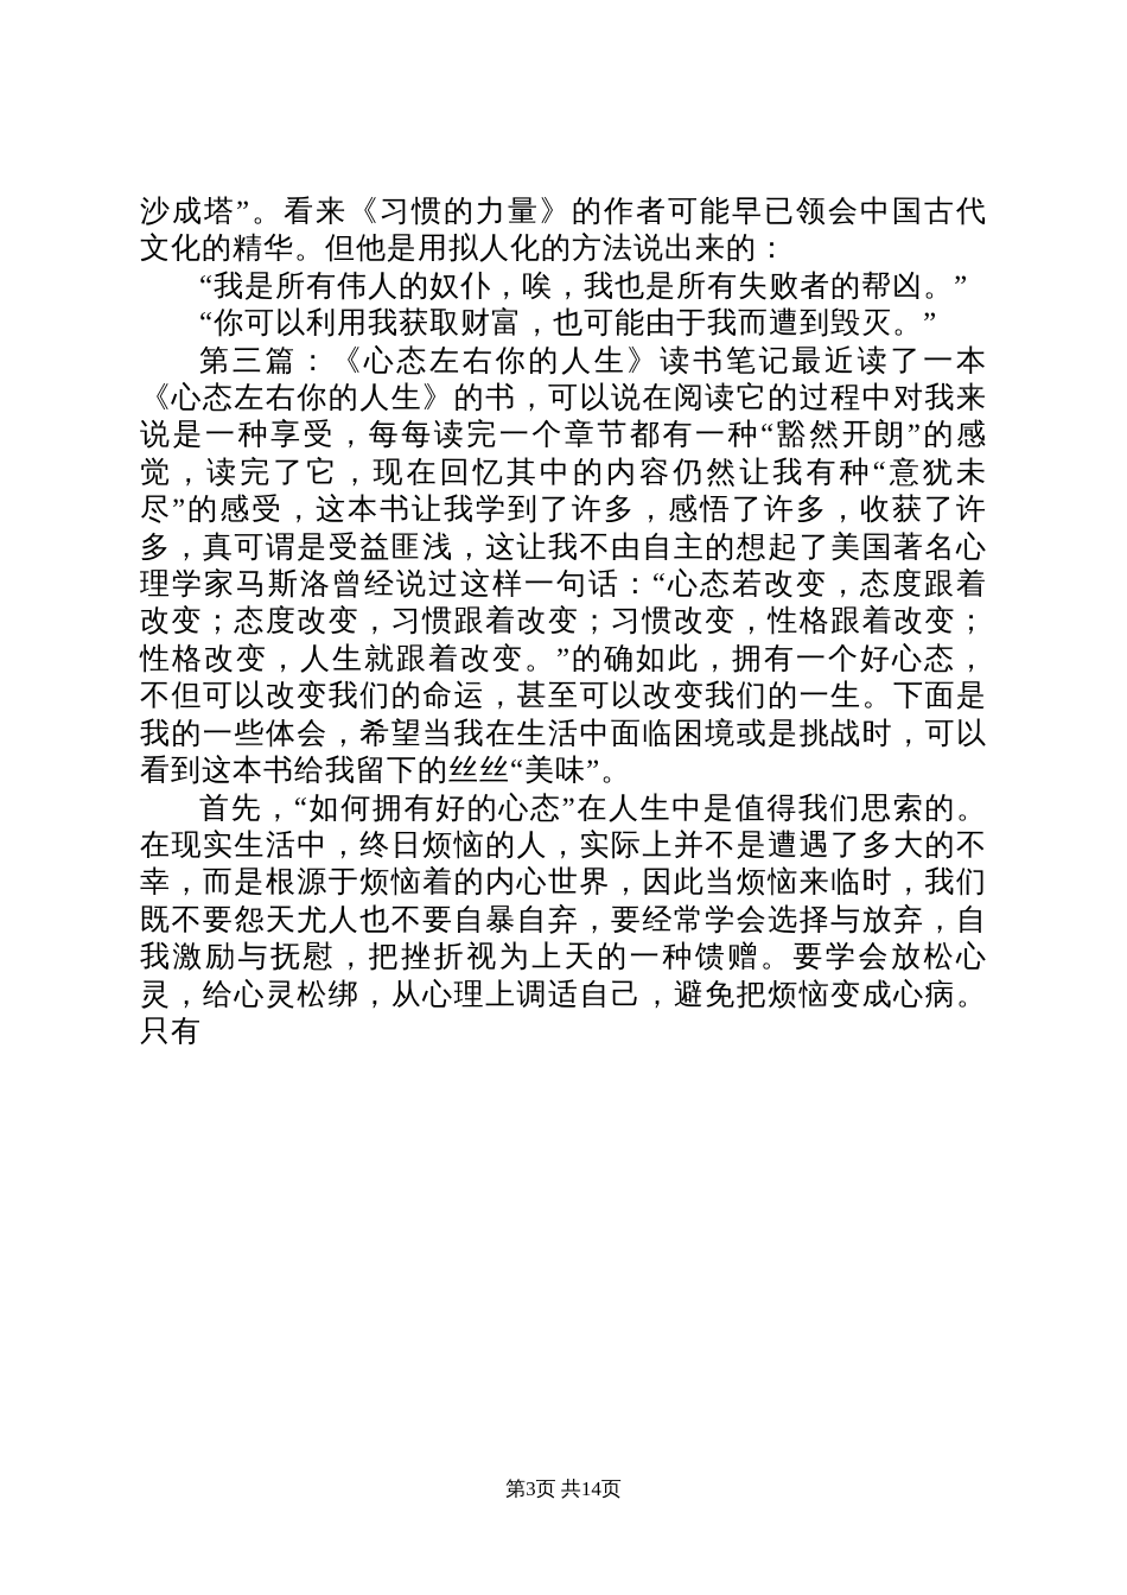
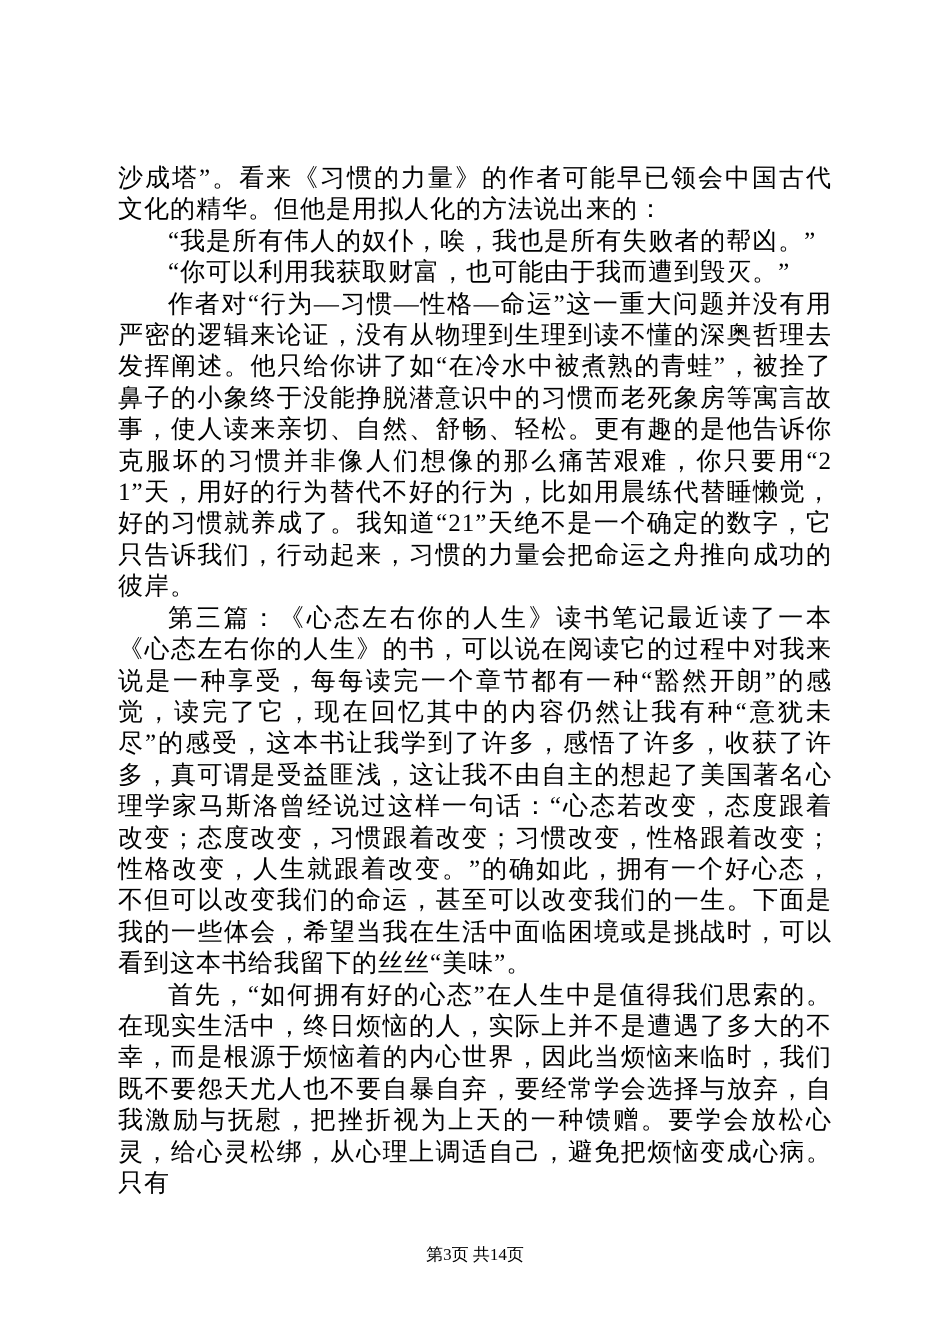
  沙成塔”。看来《习惯的力量》的作者可能早已领会中国古代文化的精华。但他是用拟人化的方法说出来的：
  “我是所有伟人的奴仆，唉，我也是所有失败者的帮凶。”
  “你可以利用我获取财富，也可能由于我而遭到毁灭。”
+ 作者对“行为—习惯—性格—命运”这一重大问题并没有用严密的逻辑来论证，没有从物理到生理到读不懂的深奥哲理去发挥阐述。他只给你讲了如“在冷水中被煮熟的青蛙”，被拴了鼻子的小象终于没能挣脱潜意识中的习惯而老死象房等寓言故事，使人读来亲切、自然、舒畅、轻松。更有趣的是他告诉你克服坏的习惯并非像人们想像的那么痛苦艰难，你只要用“21”天，用好的行为替代不好的行为，比如用晨练代替睡懒觉，好的习惯就养成了。我知道“21”天绝不是一个确定的数字，它只告诉我们，行动起来，习惯的力量会把命运之舟推向成功的彼岸。
  第三篇：《心态左右你的人生》读书笔记最近读了一本《心态左右你的人生》的书，可以说在阅读它的过程中对我来说是一种享受，每每读完一个章节都有一种“豁然开朗”的感觉，读完了它，现在回忆其中的内容仍然让我有种“意犹未尽”的感受，这本书让我学到了许多，感悟了许多，收获了许多，真可谓是受益匪浅，这让我不由自主的想起了美国著名心理学家马斯洛曾经说过这样一句话：“心态若改变，态度跟着改变；态度改变，习惯跟着改变；习惯改变，性格跟着改变；性格改变，人生就跟着改变。”的确如此，拥有一个好心态，不但可以改变我们的命运，甚至可以改变我们的一生。下面是我的一些体会，希望当我在生活中面临困境或是挑战时，可以看到这本书给我留下的丝丝“美味”。
  首先，“如何拥有好的心态”在人生中是值得我们思索的。在现实生活中，终日烦恼的人，实际上并不是遭遇了多大的不幸，而是根源于烦恼着的内心世界，因此当烦恼来临时，我们既不要怨天尤人也不要自暴自弃，要经常学会选择与放弃，自我激励与抚慰，把挫折视为上天的一种馈赠。要学会放松心灵，给心灵松绑，从心理上调适自己，避免把烦恼变成心病。只有
  第3页 共14页
